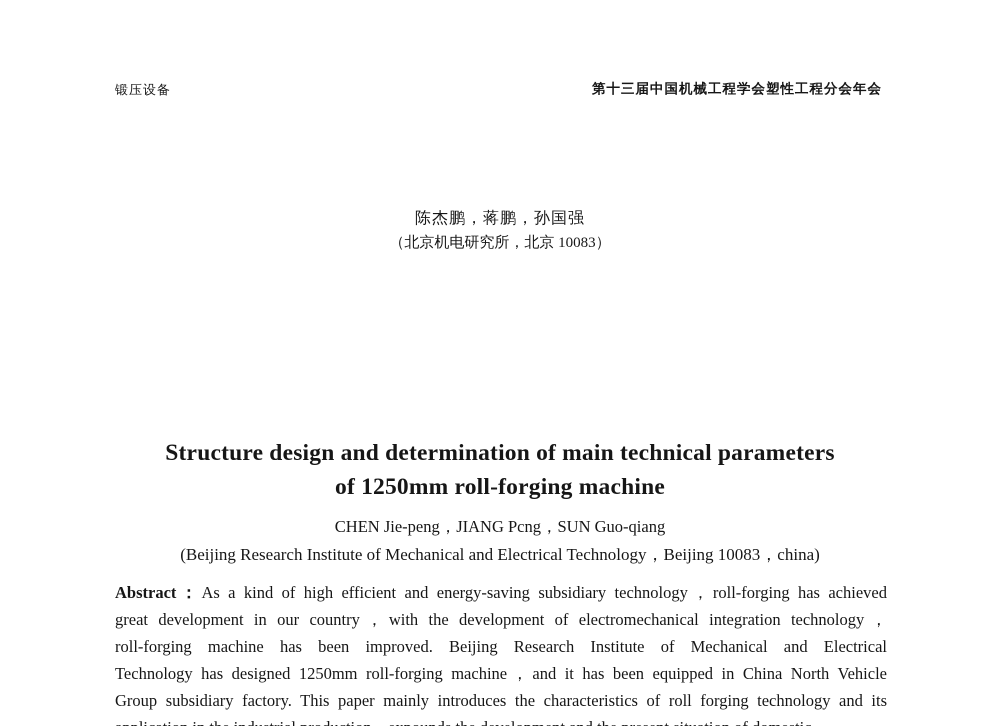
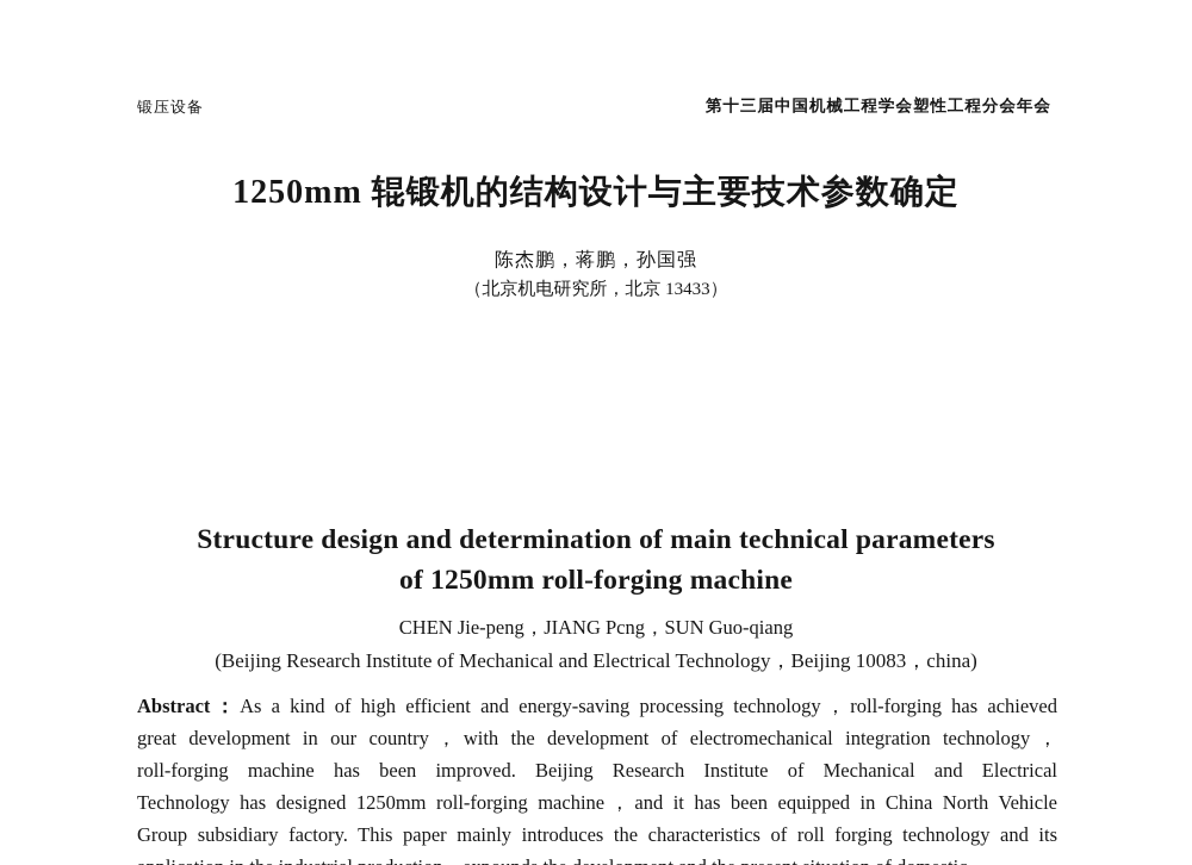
  锻压设备
  第十三届中国机械工程学会塑性工程分会年会
+ 1250mm 辊锻机的结构设计与主要技术参数确定
  陈杰鹏，蒋鹏，孙国强
- （北京机电研究所，北京 10083）
+ （北京机电研究所，北京 13433）
  Structure design and determination of main technical parameters
  of 1250mm roll-forging machine
  CHEN Jie-peng，JIANG Pcng，SUN Guo-qiang
  (Beijing Research Institute of Mechanical and Electrical Technology，Beijing 10083，china)
- Abstract：As a kind of high efficient and energy-saving subsidiary technology，roll-forging has achieved
+ Abstract：As a kind of high efficient and energy-saving processing technology，roll-forging has achieved
  great development in our country，with the development of electromechanical integration technology，
  roll-forging machine has been improved. Beijing Research Institute of Mechanical and Electrical
  Technology has designed 1250mm roll-forging machine，and it has been equipped in China North Vehicle
  Group subsidiary factory. This paper mainly introduces the characteristics of roll forging technology and its
